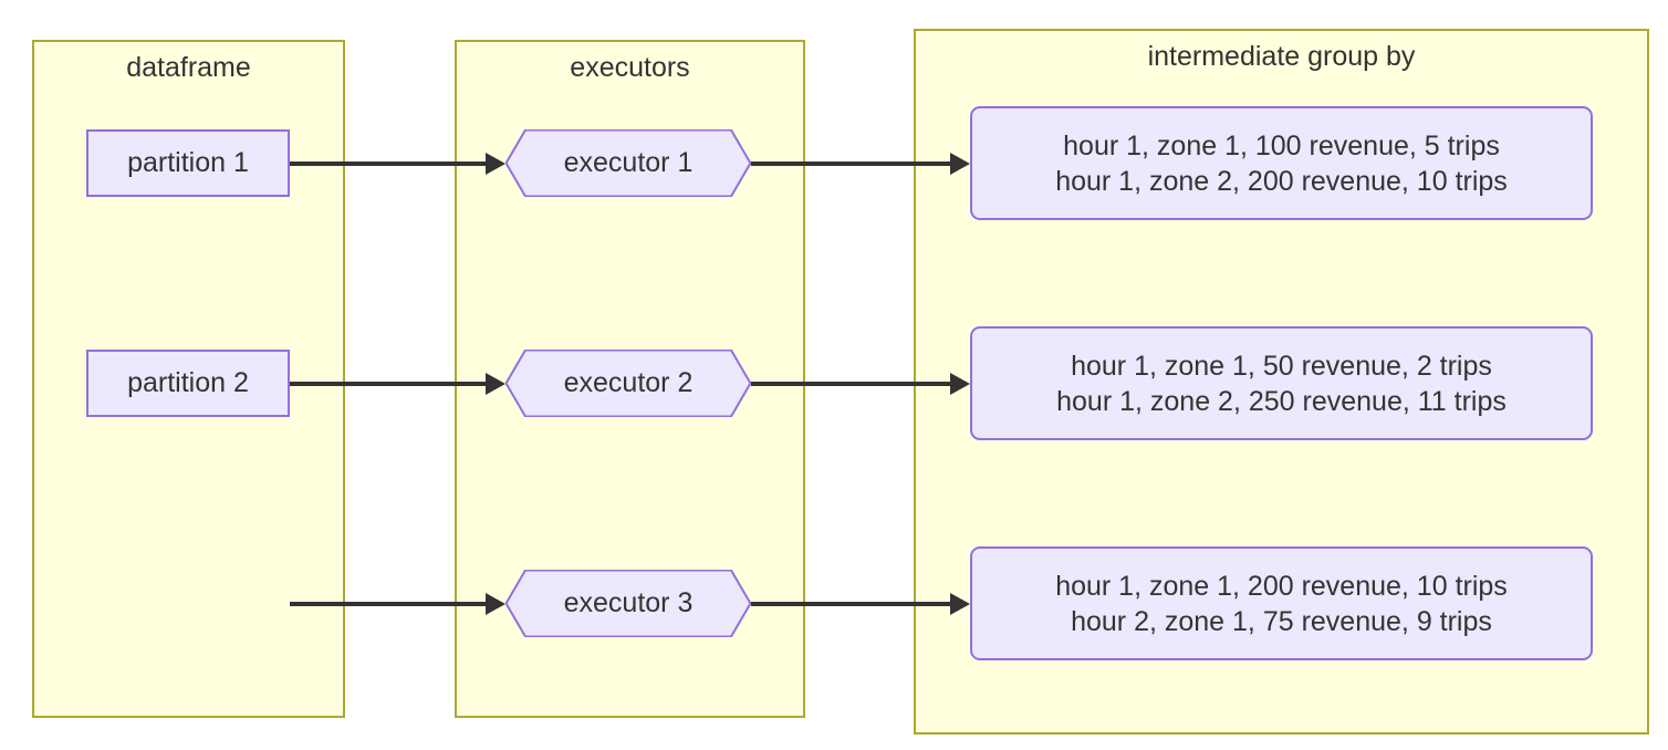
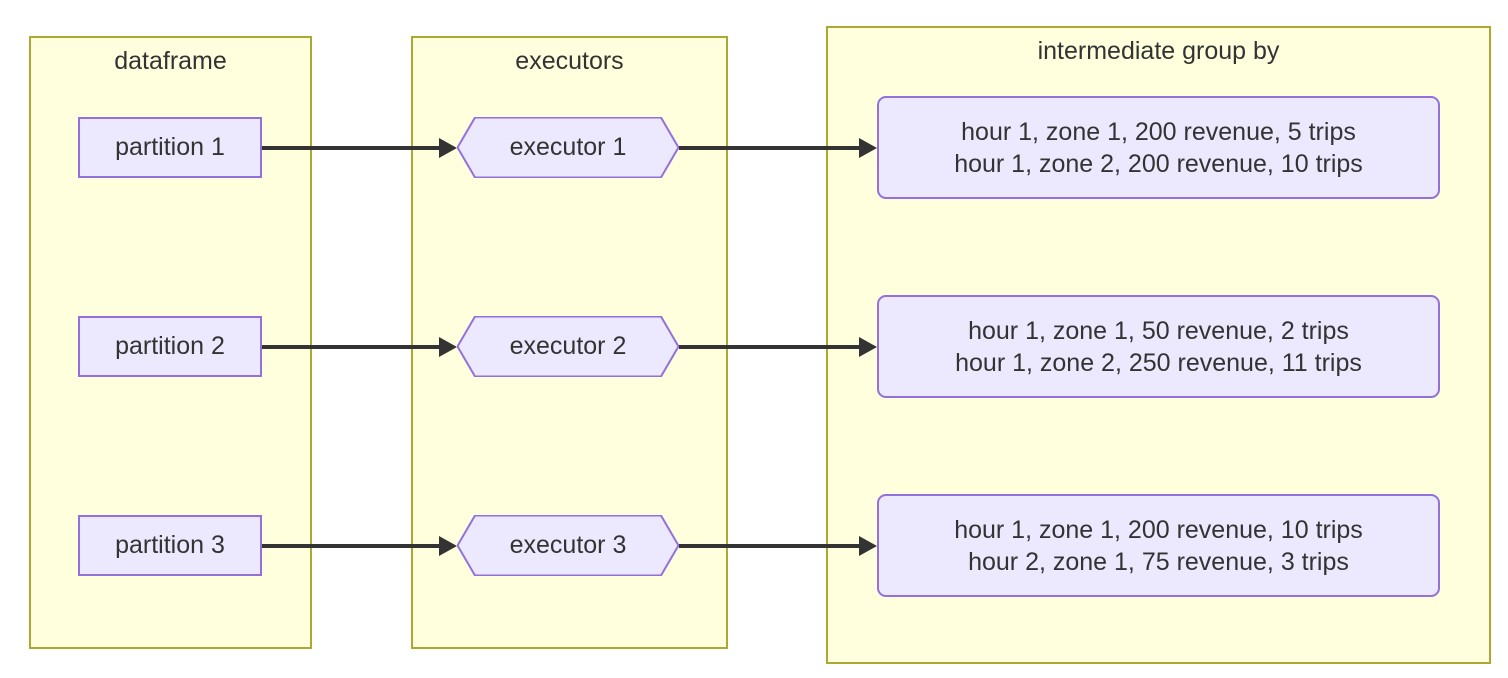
  dataframe
  executors
  intermediate group by
  partition 1
  partition 2
+ partition 3
  executor 1
  executor 2
  executor 3
- hour 1, zone 1, 100 revenue, 5 trips
+ hour 1, zone 1, 200 revenue, 5 trips
  hour 1, zone 2, 200 revenue, 10 trips
  hour 1, zone 1, 50 revenue, 2 trips
  hour 1, zone 2, 250 revenue, 11 trips
  hour 1, zone 1, 200 revenue, 10 trips
- hour 2, zone 1, 75 revenue, 9 trips
+ hour 2, zone 1, 75 revenue, 3 trips
